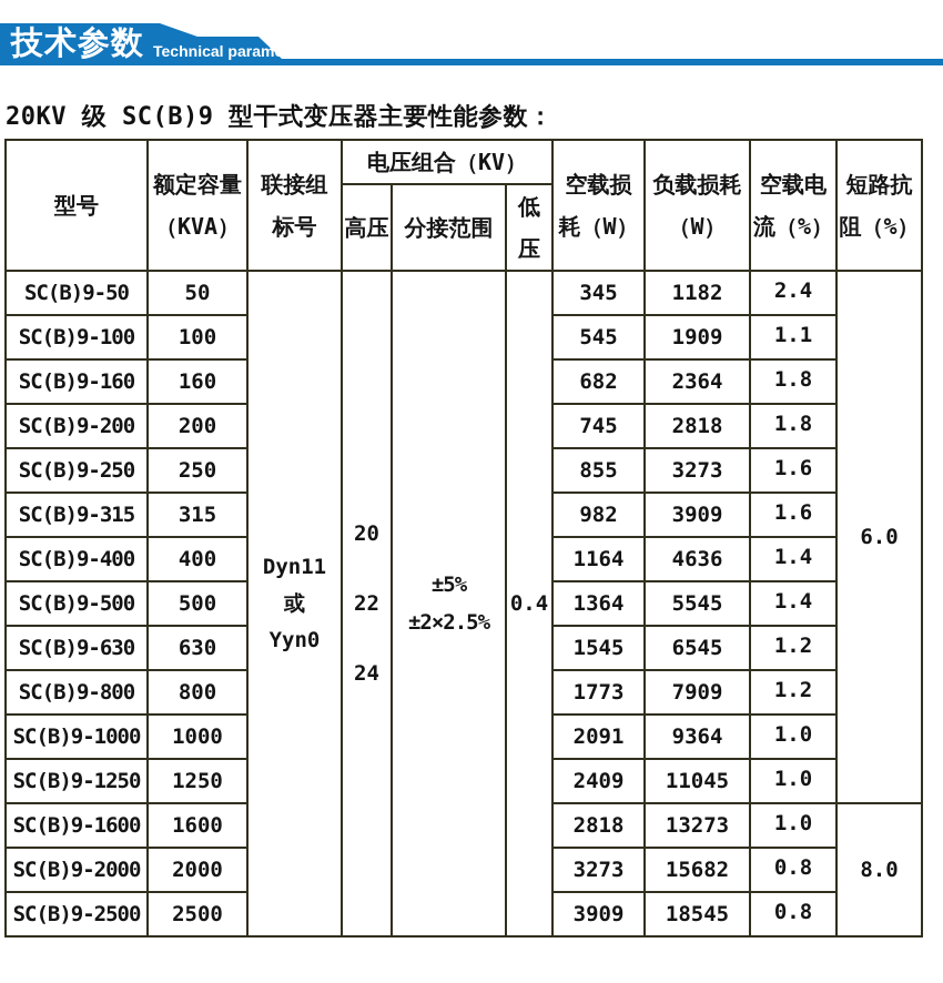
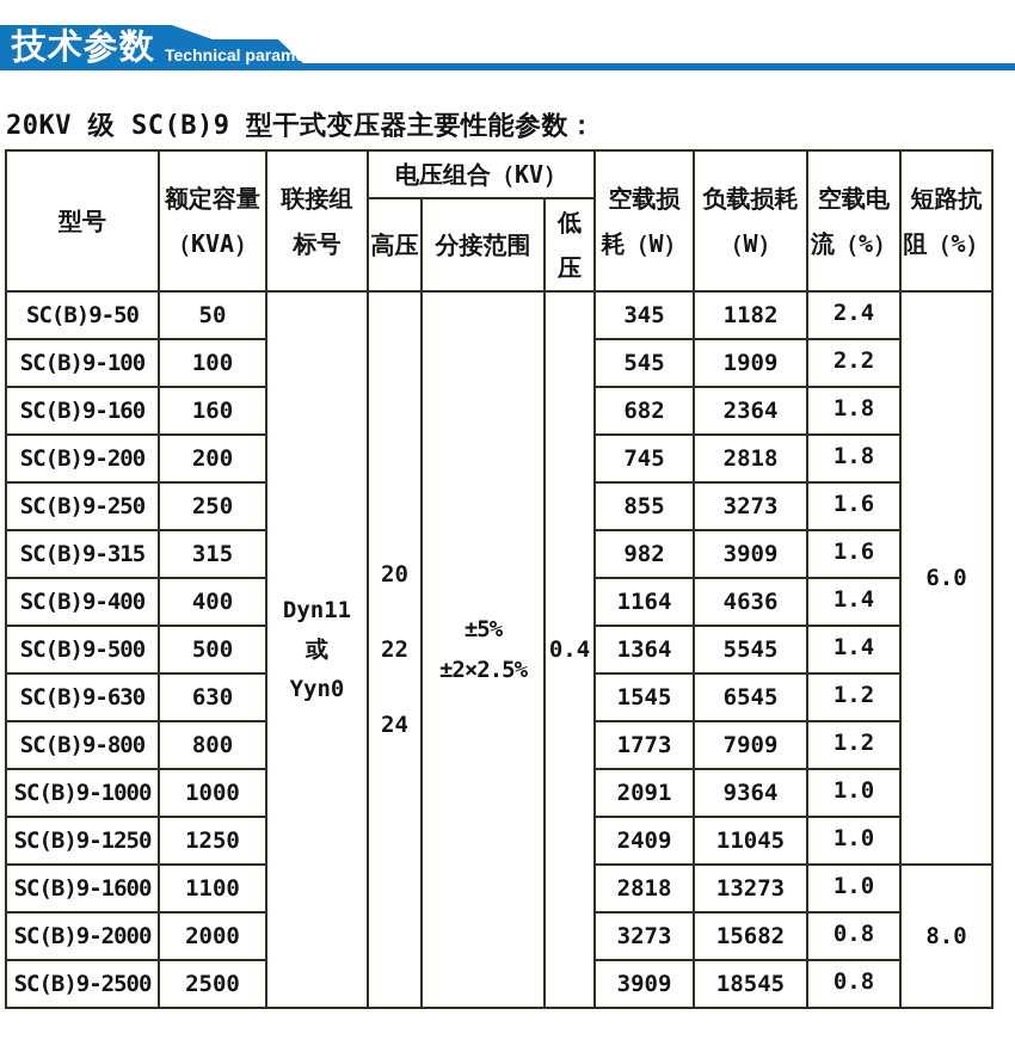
  技术参数
  Technical parameter
  20KV 级 SC(B)9 型干式变压器主要性能参数：
  型号	额定容量 （KVA）	联接组 标号	电压组合（KV）	空载损 耗（W）	负载损耗 （W）	空载电 流（%）	短路抗 阻（%）
  高压	分接范围	低 压
  SC(B)9-50	50	Dyn11 或 Yyn0	20 22 24	±5% ±2×2.5%	0.4	345	1182	2.4	6.0
- SC(B)9-100	100	545	1909	1.1
+ SC(B)9-100	100	545	1909	2.2
  SC(B)9-160	160	682	2364	1.8
  SC(B)9-200	200	745	2818	1.8
  SC(B)9-250	250	855	3273	1.6
  SC(B)9-315	315	982	3909	1.6
  SC(B)9-400	400	1164	4636	1.4
  SC(B)9-500	500	1364	5545	1.4
  SC(B)9-630	630	1545	6545	1.2
  SC(B)9-800	800	1773	7909	1.2
  SC(B)9-1000	1000	2091	9364	1.0
  SC(B)9-1250	1250	2409	11045	1.0
- SC(B)9-1600	1600	2818	13273	1.0	8.0
+ SC(B)9-1600	1100	2818	13273	1.0	8.0
  SC(B)9-2000	2000	3273	15682	0.8
  SC(B)9-2500	2500	3909	18545	0.8
